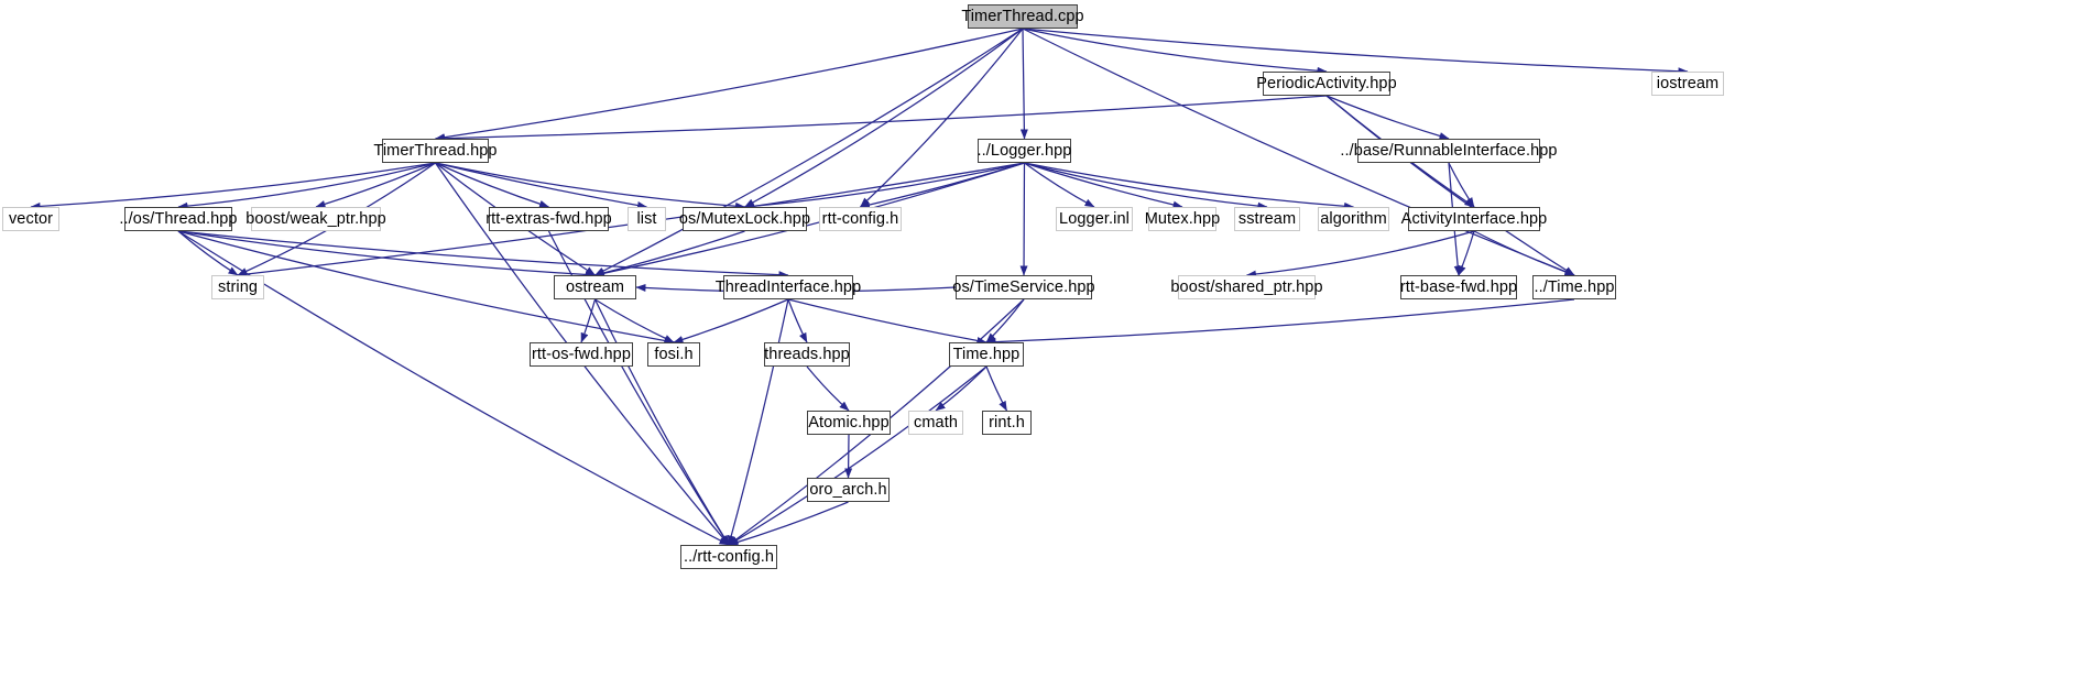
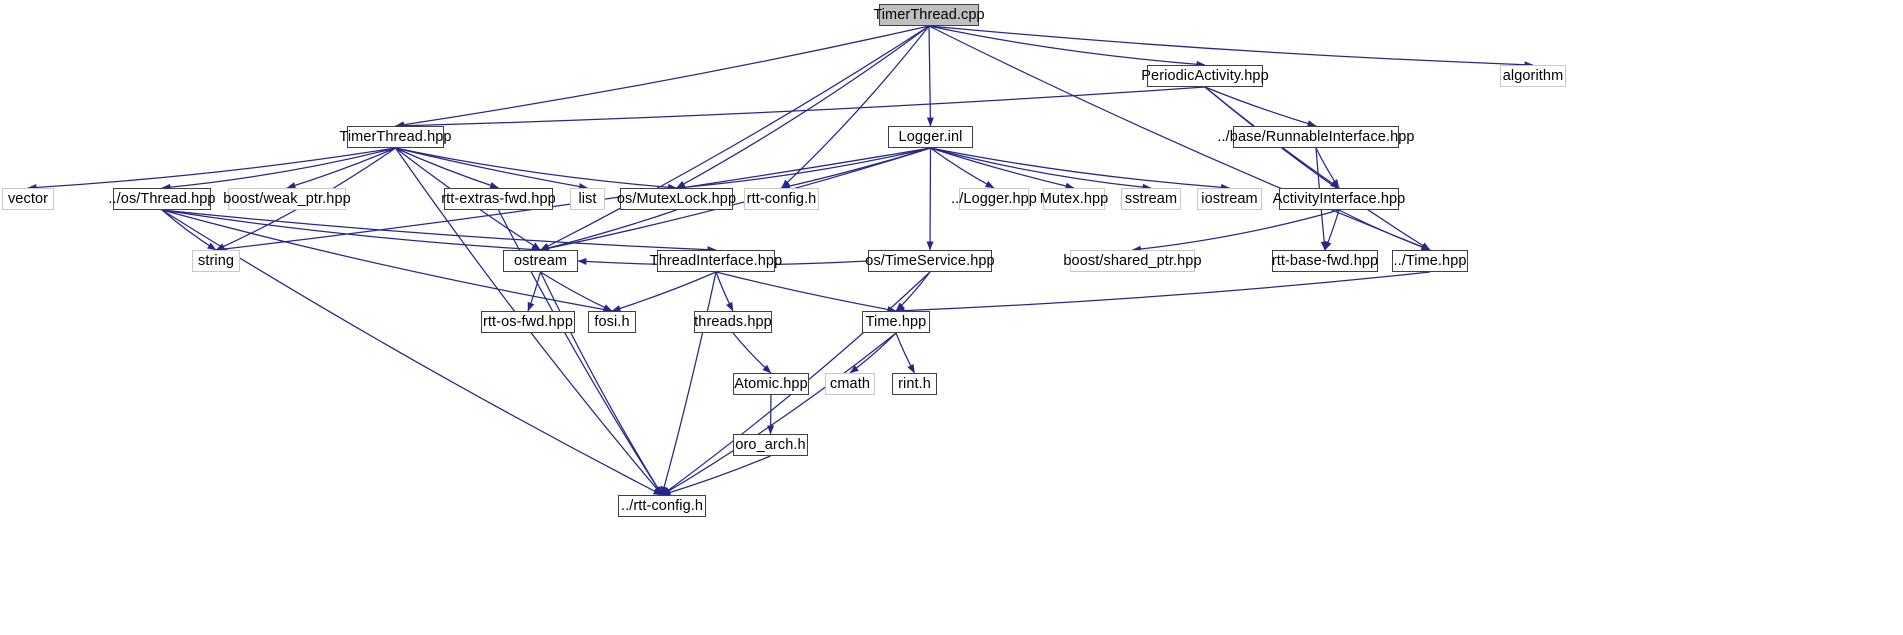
  TimerThread.cpp
  PeriodicActivity.hpp
- iostream
+ algorithm
  TimerThread.hpp
- ../Logger.hpp
+ Logger.inl
  ../base/RunnableInterface.hpp
  vector
  ../os/Thread.hpp
  boost/weak_ptr.hpp
  rtt-extras-fwd.hpp
  list
  os/MutexLock.hpp
  rtt-config.h
- Logger.inl
+ ../Logger.hpp
  Mutex.hpp
  sstream
- algorithm
+ iostream
  ActivityInterface.hpp
  string
  ostream
  ThreadInterface.hpp
  os/TimeService.hpp
  boost/shared_ptr.hpp
  rtt-base-fwd.hpp
  ../Time.hpp
  rtt-os-fwd.hpp
  fosi.h
  threads.hpp
  Time.hpp
  Atomic.hpp
  cmath
  rint.h
  oro_arch.h
  ../rtt-config.h
